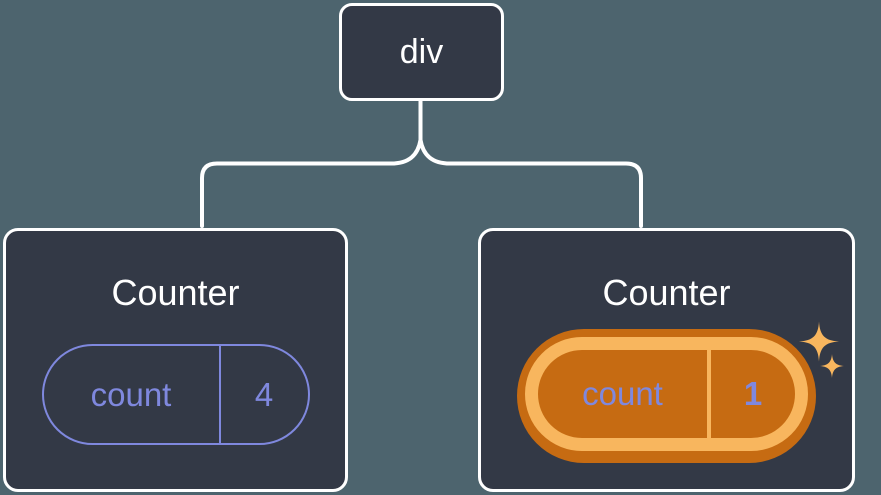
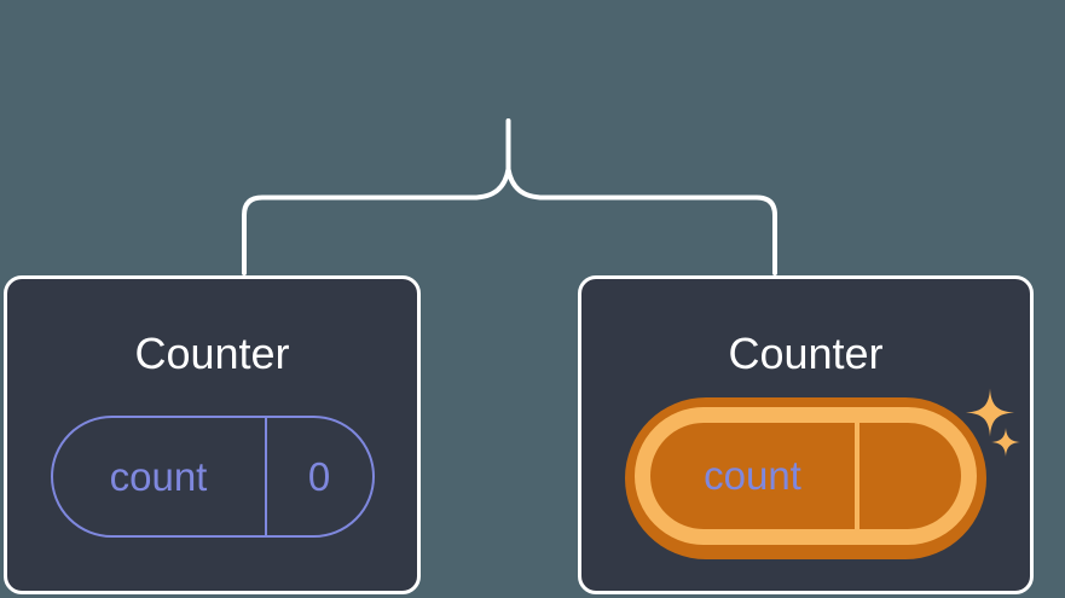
- div
  Counter
  count
- 4
+ 0
  Counter
  count
- 1
